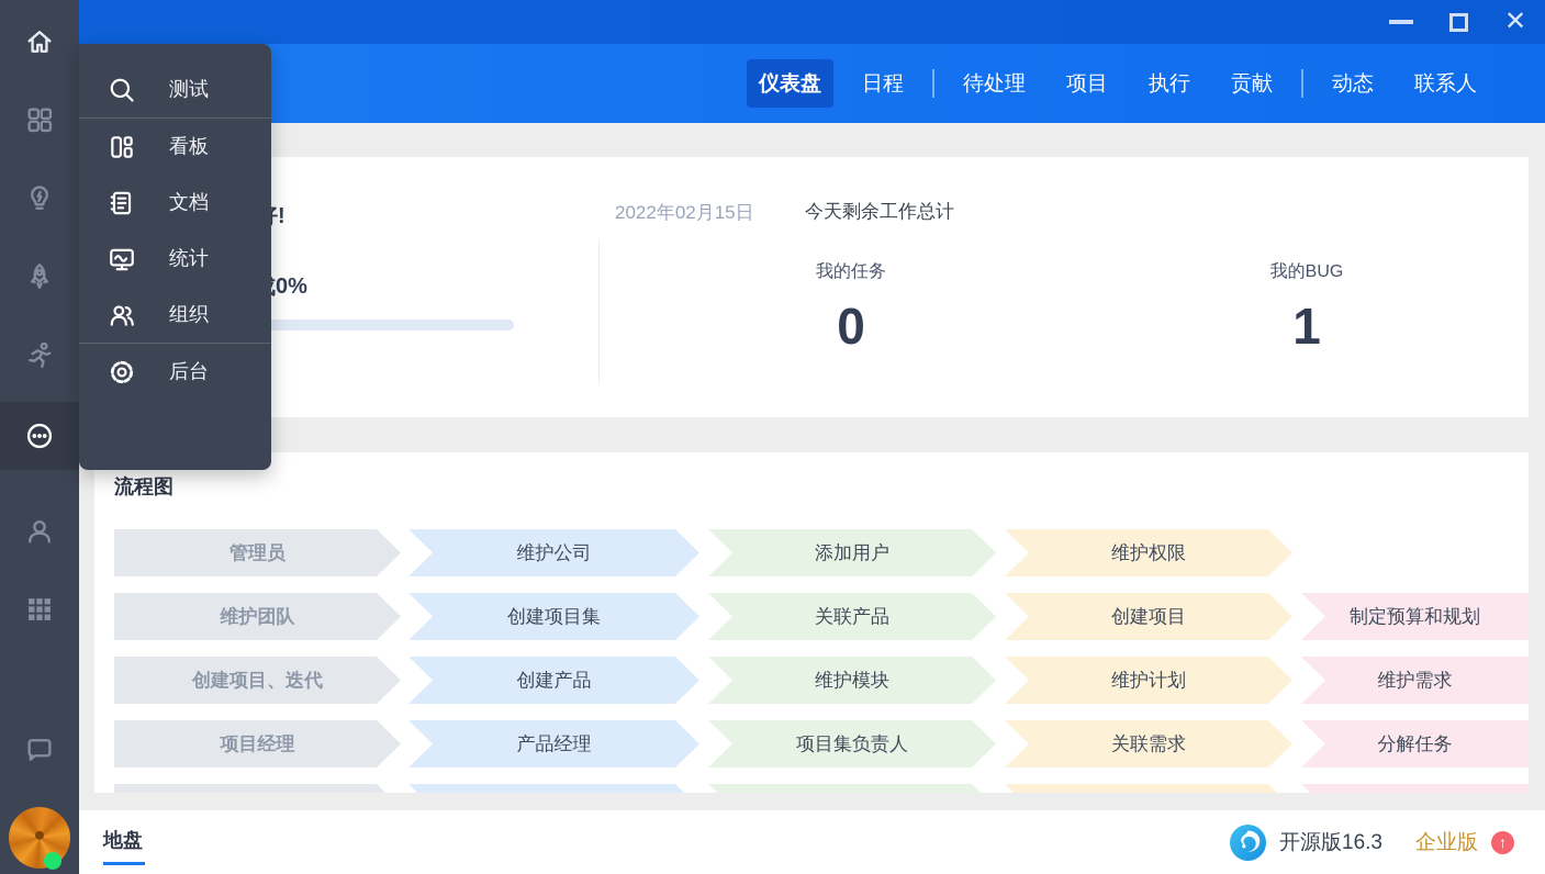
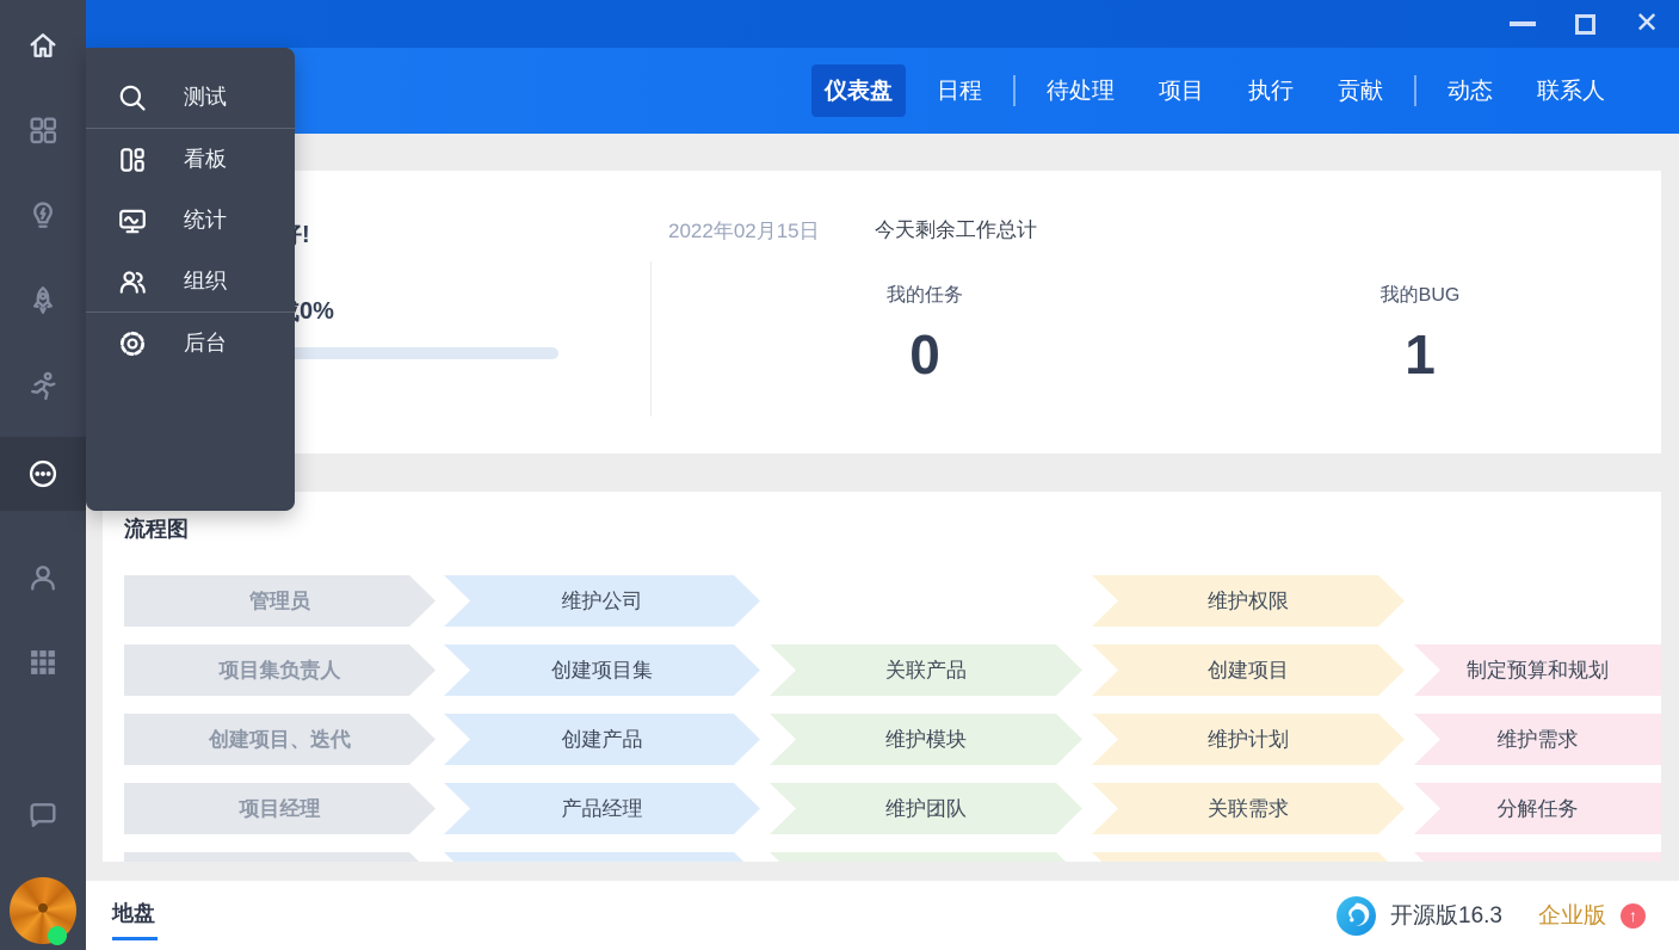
  ✕
  仪表盘
  日程
  待处理
  项目
  执行
  贡献
  动态
  联系人
  2022年02月15日
  今天剩余工作总计
  我的任务
  0
  我的BUG
  1
  流程图
  管理员
  维护公司
- 添加用户
  维护权限
- 维护团队
+ 项目集负责人
  创建项目集
  关联产品
  创建项目
  制定预算和规划
  创建项目、迭代
  创建产品
  维护模块
  维护计划
  维护需求
  项目经理
  产品经理
- 项目集负责人
+ 维护团队
  关联需求
  分解任务
  地盘
  开源版16.3
  企业版
  ↑
  测试
  看板
- 文档
  统计
  组织
  后台
